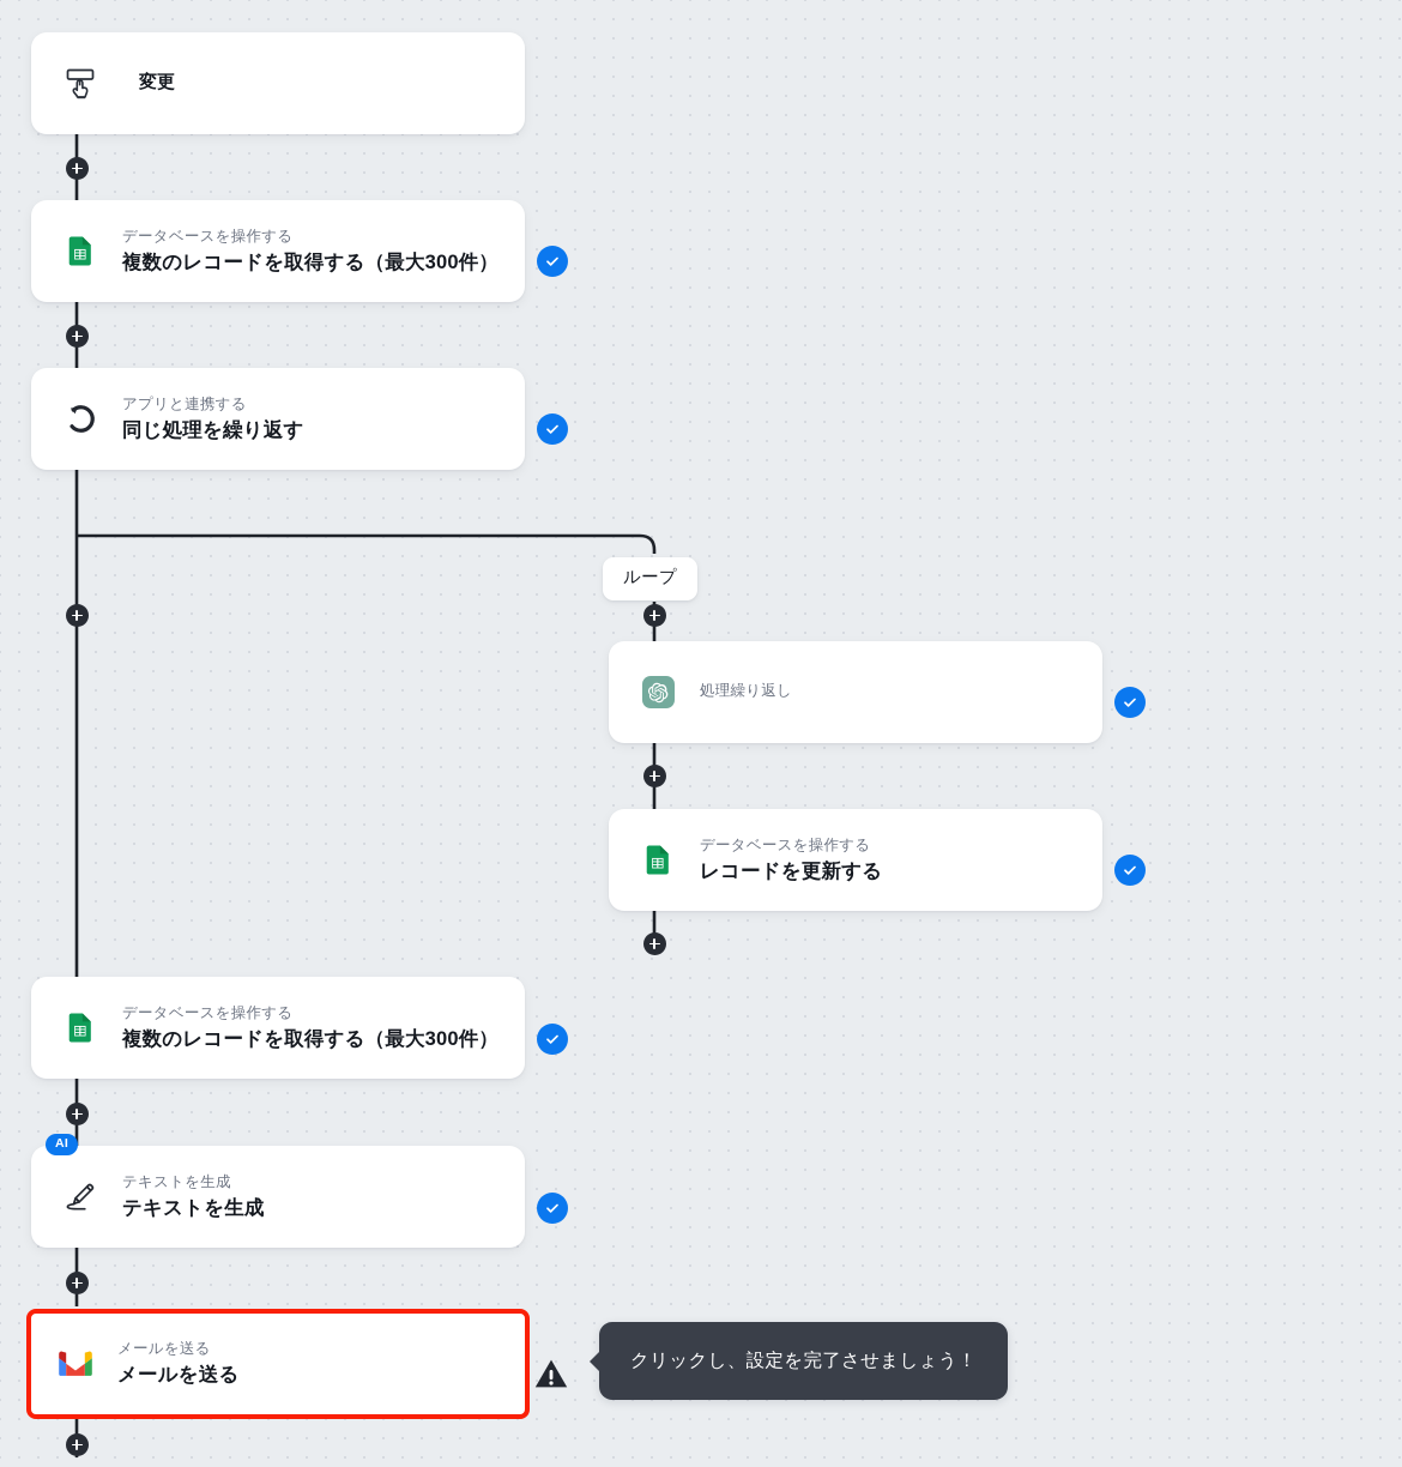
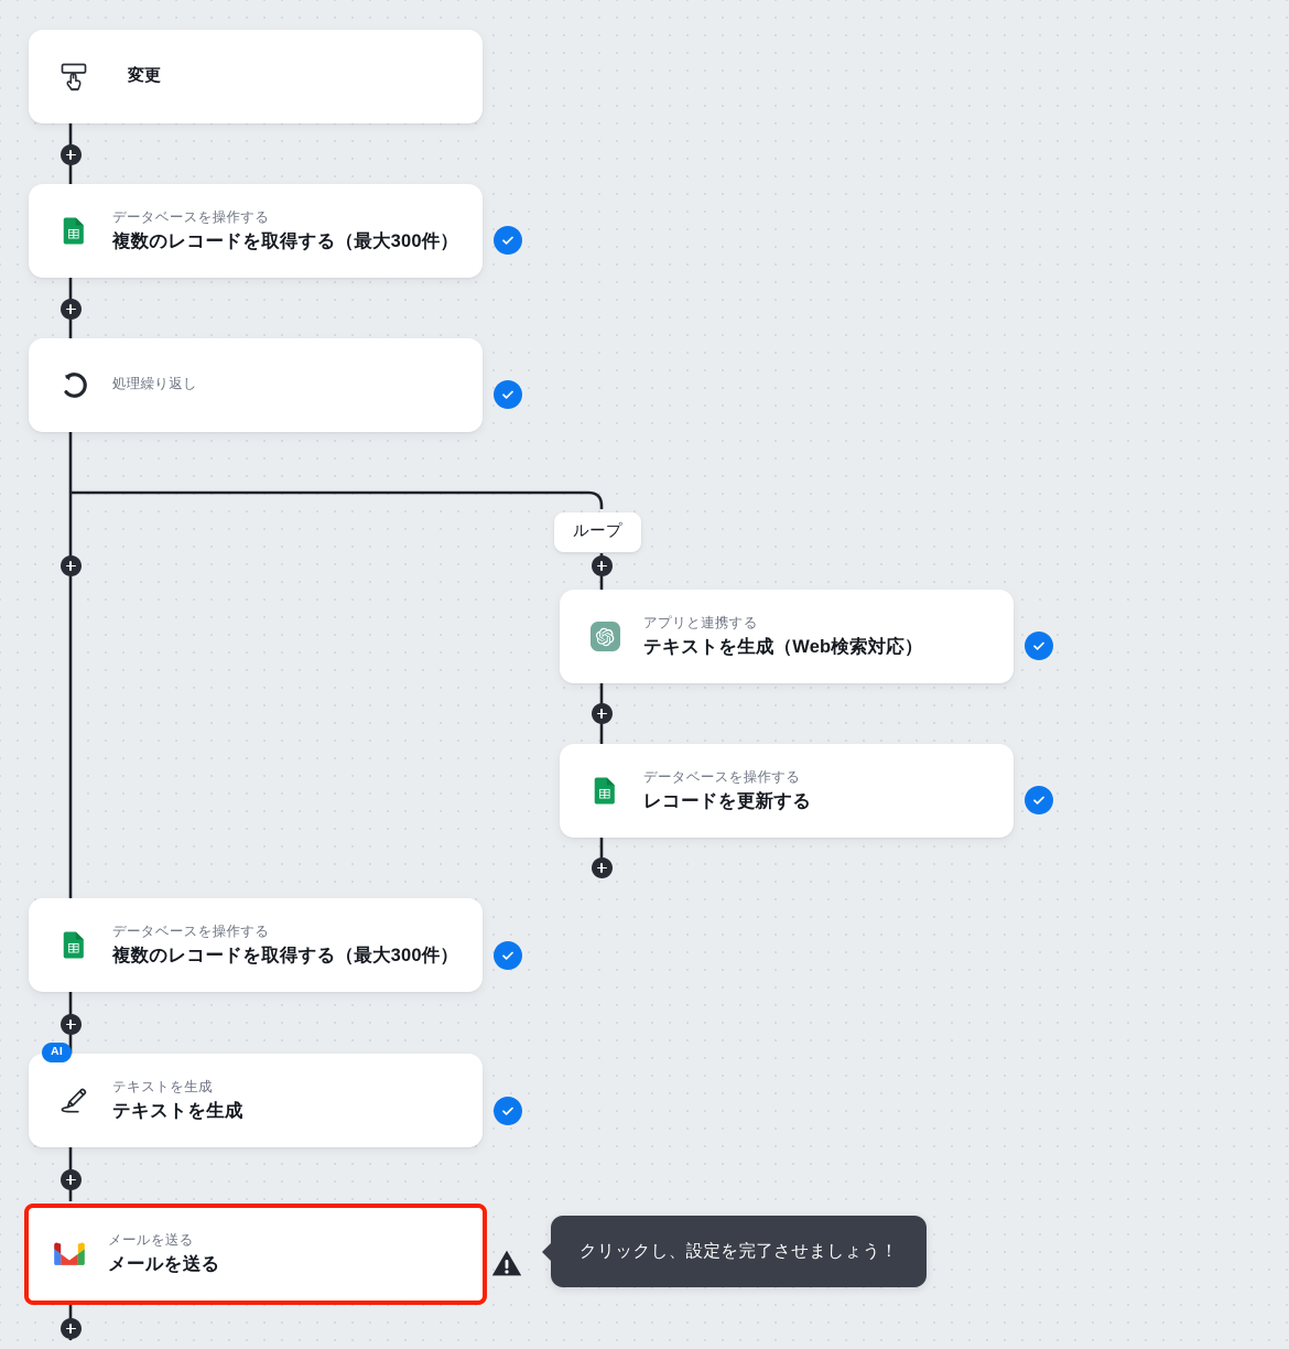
  ループ
  変更
  データベースを操作する
  複数のレコードを取得する（最大300件）
- アプリと連携する
+ 処理繰り返し
- 同じ処理を繰り返す
- 処理繰り返し
+ アプリと連携する
+ テキストを生成（Web検索対応）
  データベースを操作する
  レコードを更新する
  データベースを操作する
  複数のレコードを取得する（最大300件）
  AI
  テキストを生成
  テキストを生成
  メールを送る
  メールを送る
  クリックし、設定を完了させましょう！
